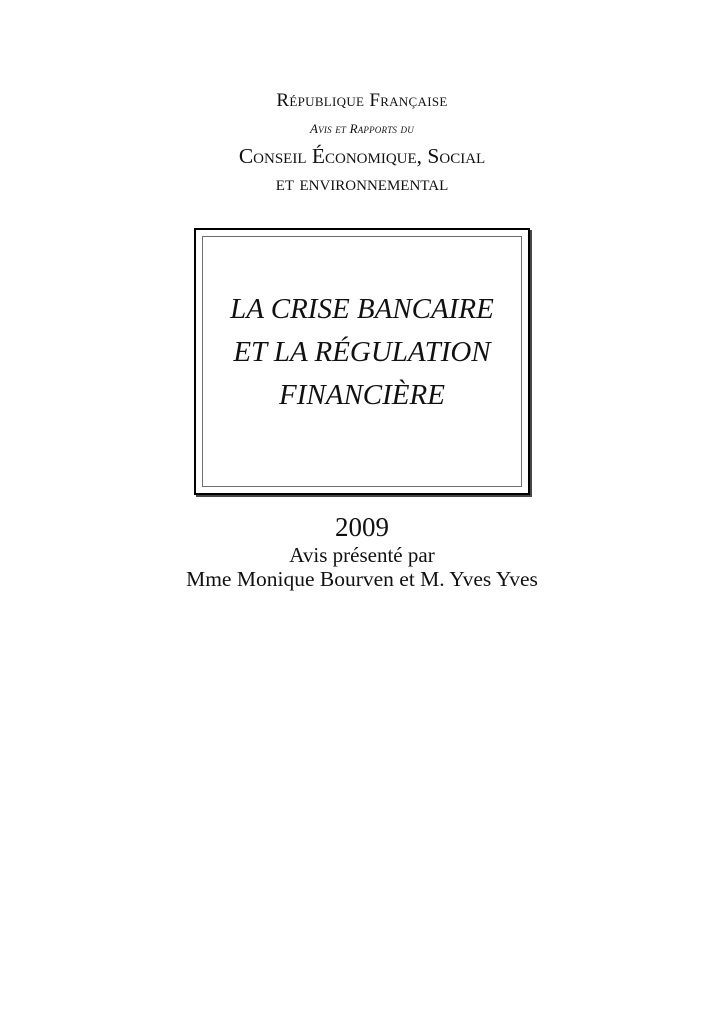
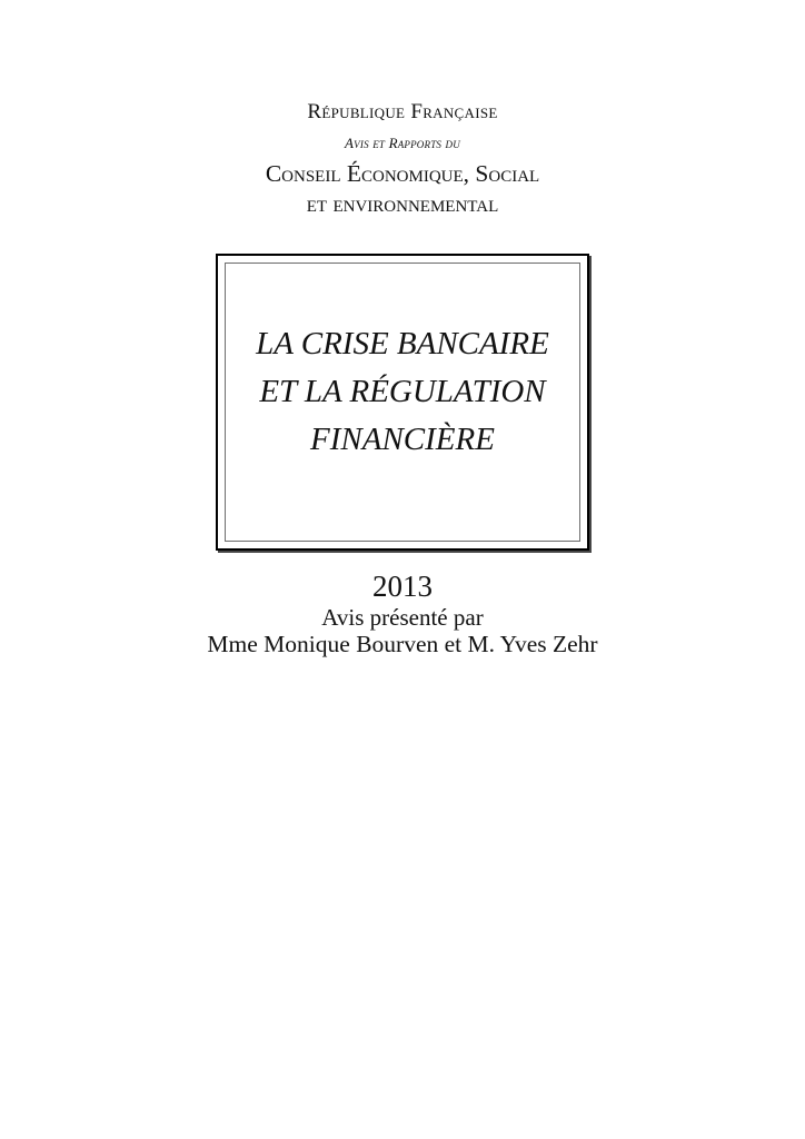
  République Française
  Avis et Rapports du
  Conseil Économique, Social
  et environnemental
  LA CRISE BANCAIRE
  ET LA RÉGULATION
  FINANCIÈRE
- 2009
+ 2013
  Avis présenté par
- Mme Monique Bourven et M. Yves Yves
+ Mme Monique Bourven et M. Yves Zehr
